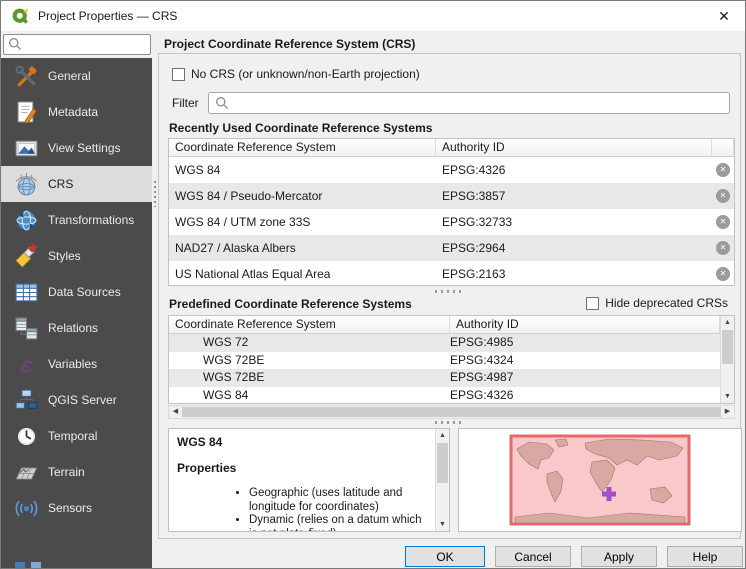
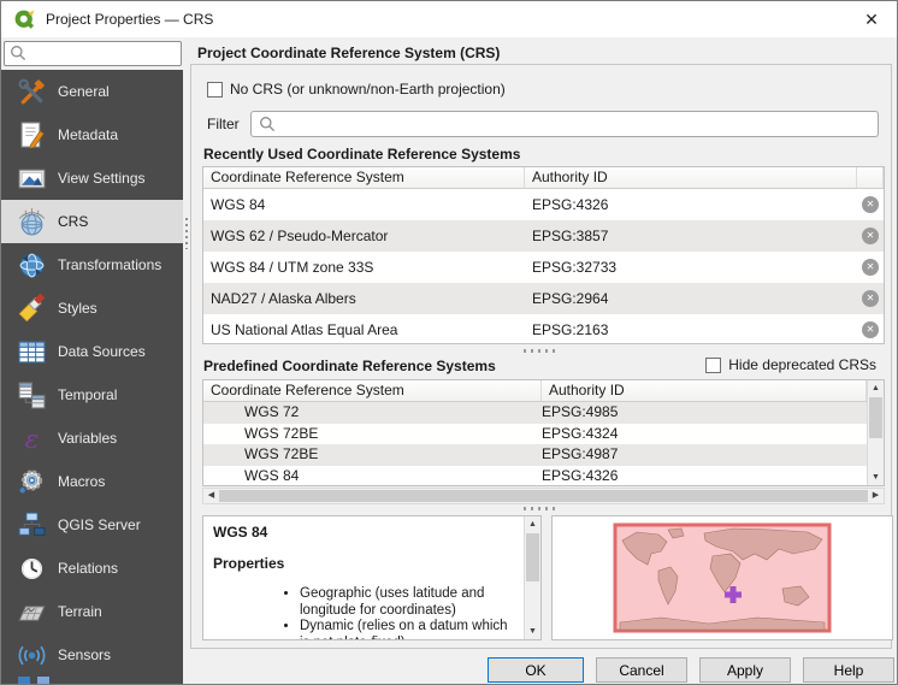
  Project Properties — CRS
  ✕
  General
  Metadata
  View Settings
  CRS
  Transformations
  Styles
  Data Sources
- Relations
+ Temporal
  Variables
+ Macros
  QGIS Server
- Temporal
+ Relations
  Terrain
  Sensors
  Project Coordinate Reference System (CRS)
  No CRS (or unknown/non-Earth projection)
  Filter
  Recently Used Coordinate Reference Systems
  Coordinate Reference System
  Authority ID
  WGS 84
  EPSG:4326
  ✕
- WGS 84 / Pseudo-Mercator
+ WGS 62 / Pseudo-Mercator
  EPSG:3857
  ✕
  WGS 84 / UTM zone 33S
  EPSG:32733
  ✕
  NAD27 / Alaska Albers
  EPSG:2964
  ✕
  US National Atlas Equal Area
  EPSG:2163
  ✕
  Predefined Coordinate Reference Systems
  Hide deprecated CRSs
  Coordinate Reference System
  Authority ID
  WGS 72
  EPSG:4985
  WGS 72BE
  EPSG:4324
  WGS 72BE
  EPSG:4987
  WGS 84
  EPSG:4326
  WGS 84
  Properties
  Geographic (uses latitude and longitude for coordinates)
  OK
  Cancel
  Apply
  Help
